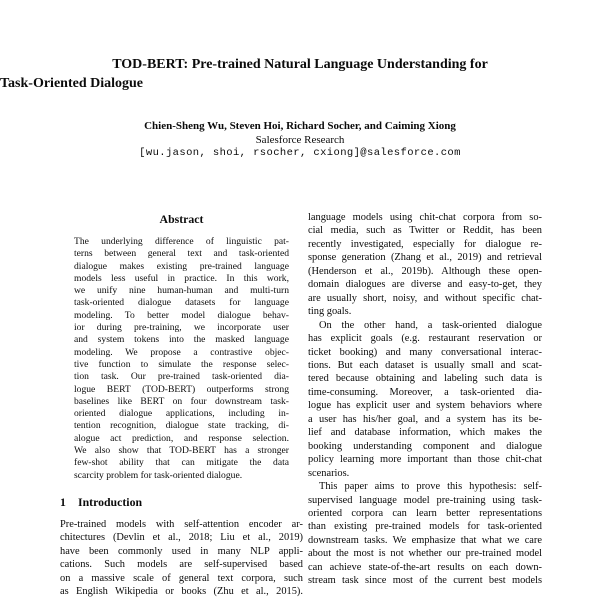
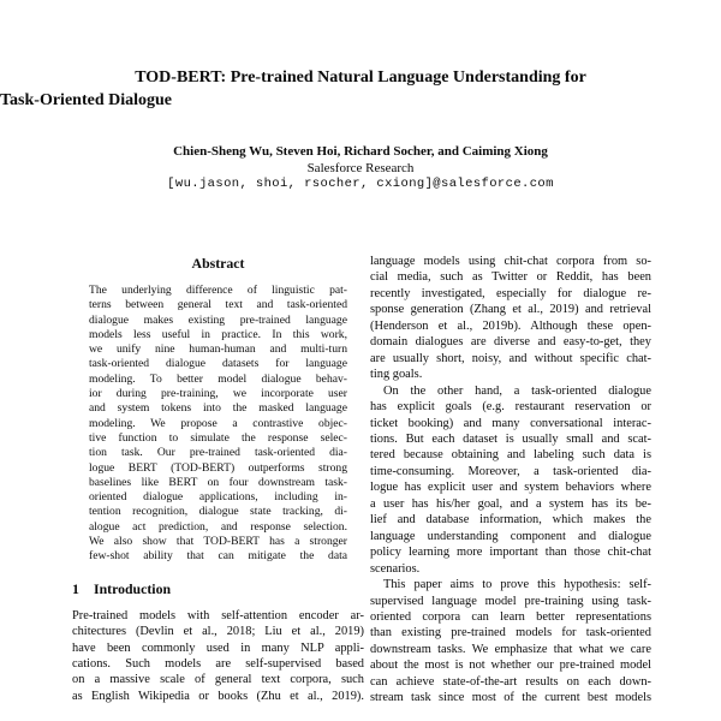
  TOD-BERT: Pre-trained Natural Language Understanding for
  Task-Oriented Dialogue
  Chien-Sheng Wu, Steven Hoi, Richard Socher, and Caiming Xiong
  Salesforce Research
  [wu.jason, shoi, rsocher, cxiong]@salesforce.com
  Abstract
  The underlying difference of linguistic pat-
  terns between general text and task-oriented
  dialogue makes existing pre-trained language
  models less useful in practice. In this work,
  we unify nine human-human and multi-turn
  task-oriented dialogue datasets for language
  modeling. To better model dialogue behav-
  ior during pre-training, we incorporate user
  and system tokens into the masked language
  modeling. We propose a contrastive objec-
  tive function to simulate the response selec-
  tion task. Our pre-trained task-oriented dia-
  logue BERT (TOD-BERT) outperforms strong
  baselines like BERT on four downstream task-
  oriented dialogue applications, including in-
  tention recognition, dialogue state tracking, di-
  alogue act prediction, and response selection.
  We also show that TOD-BERT has a stronger
  few-shot ability that can mitigate the data
- scarcity problem for task-oriented dialogue.
  1 Introduction
  Pre-trained models with self-attention encoder ar-
  chitectures (Devlin et al., 2018; Liu et al., 2019)
  have been commonly used in many NLP appli-
  cations. Such models are self-supervised based
  on a massive scale of general text corpora, such
- as English Wikipedia or books (Zhu et al., 2015).
+ as English Wikipedia or books (Zhu et al., 2019).
  language models using chit-chat corpora from so-
  cial media, such as Twitter or Reddit, has been
  recently investigated, especially for dialogue re-
  sponse generation (Zhang et al., 2019) and retrieval
  (Henderson et al., 2019b). Although these open-
  domain dialogues are diverse and easy-to-get, they
  are usually short, noisy, and without specific chat-
  ting goals.
  On the other hand, a task-oriented dialogue
  has explicit goals (e.g. restaurant reservation or
  ticket booking) and many conversational interac-
  tions. But each dataset is usually small and scat-
  tered because obtaining and labeling such data is
  time-consuming. Moreover, a task-oriented dia-
  logue has explicit user and system behaviors where
  a user has his/her goal, and a system has its be-
  lief and database information, which makes the
- booking understanding component and dialogue
+ language understanding component and dialogue
  policy learning more important than those chit-chat
  scenarios.
  This paper aims to prove this hypothesis: self-
  supervised language model pre-training using task-
  oriented corpora can learn better representations
  than existing pre-trained models for task-oriented
  downstream tasks. We emphasize that what we care
  about the most is not whether our pre-trained model
  can achieve state-of-the-art results on each down-
  stream task since most of the current best models
